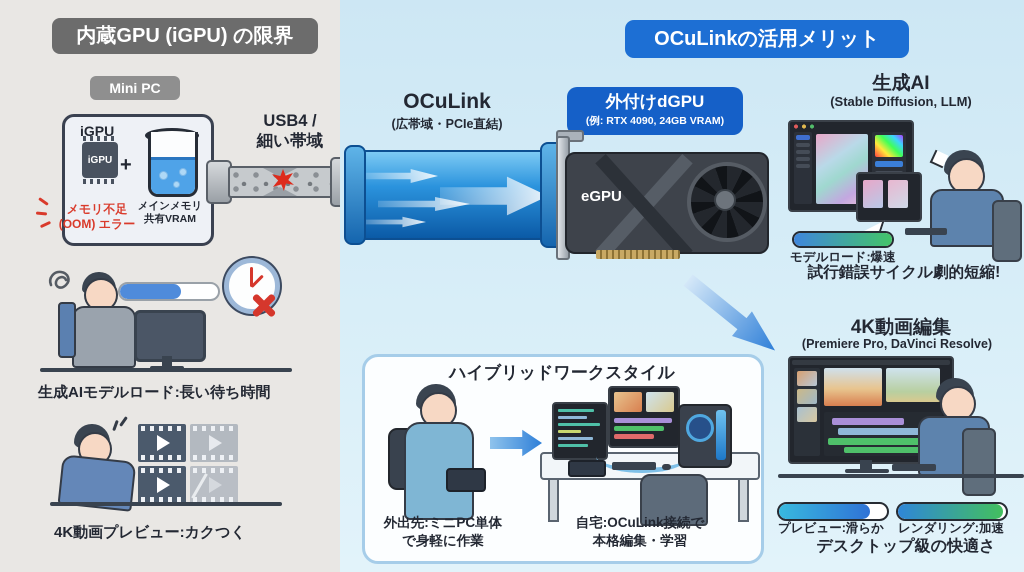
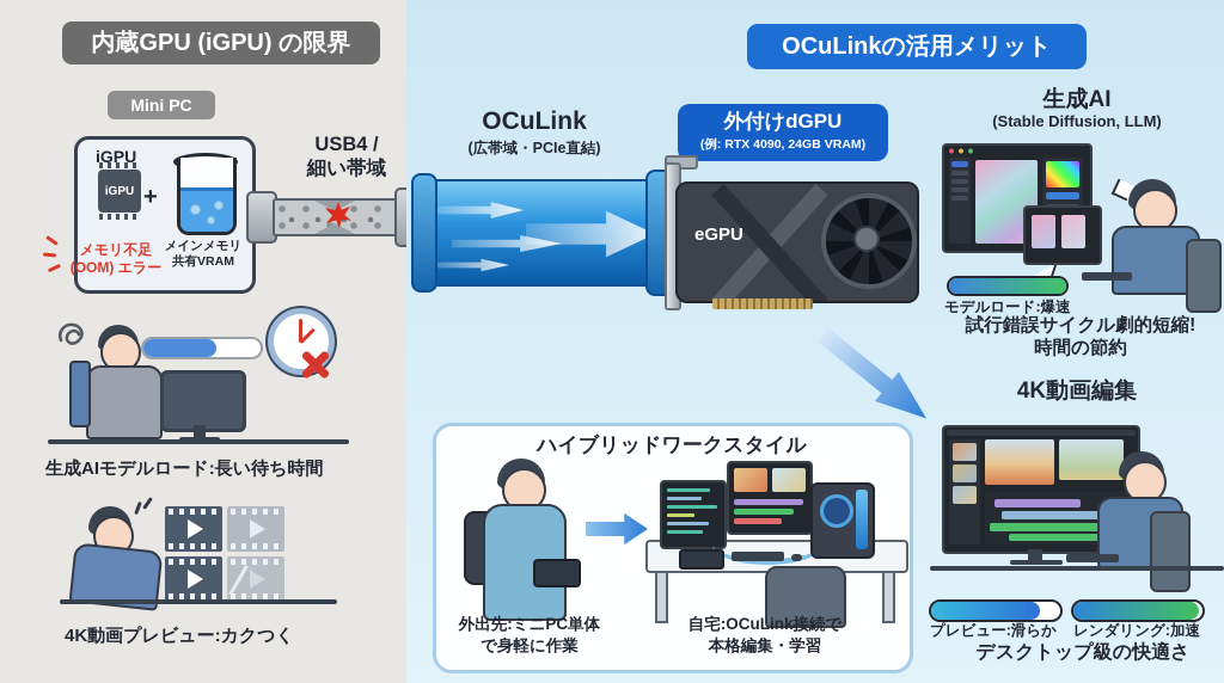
  内蔵GPU (iGPU) の限界
  Mini PC
  iGPU
  iGPU
  +
  メインメモリ
  共有VRAM
  メモリ不足
  (OOM) エラー
  USB4 /
  細い帯域
  生成AIモデルロード:長い待ち時間
  4K動画プレビュー:カクつく
  OCuLinkの活用メリット
  OCuLink
  (広帯域・PCIe直結)
  外付けdGPU
  (例: RTX 4090, 24GB VRAM)
  eGPU
  生成AI
  (Stable Diffusion, LLM)
  モデルロード:爆速
  試行錯誤サイクル劇的短縮!
+ 時間の節約
  4K動画編集
- (Premiere Pro, DaVinci Resolve)
  プレビュー:滑らか
  レンダリング:加速
  デスクトップ級の快適さ
  ハイブリッドワークスタイル
  外出先:ミニPC単体
  で身軽に作業
  自宅:OCuLink接続で
  本格編集・学習
